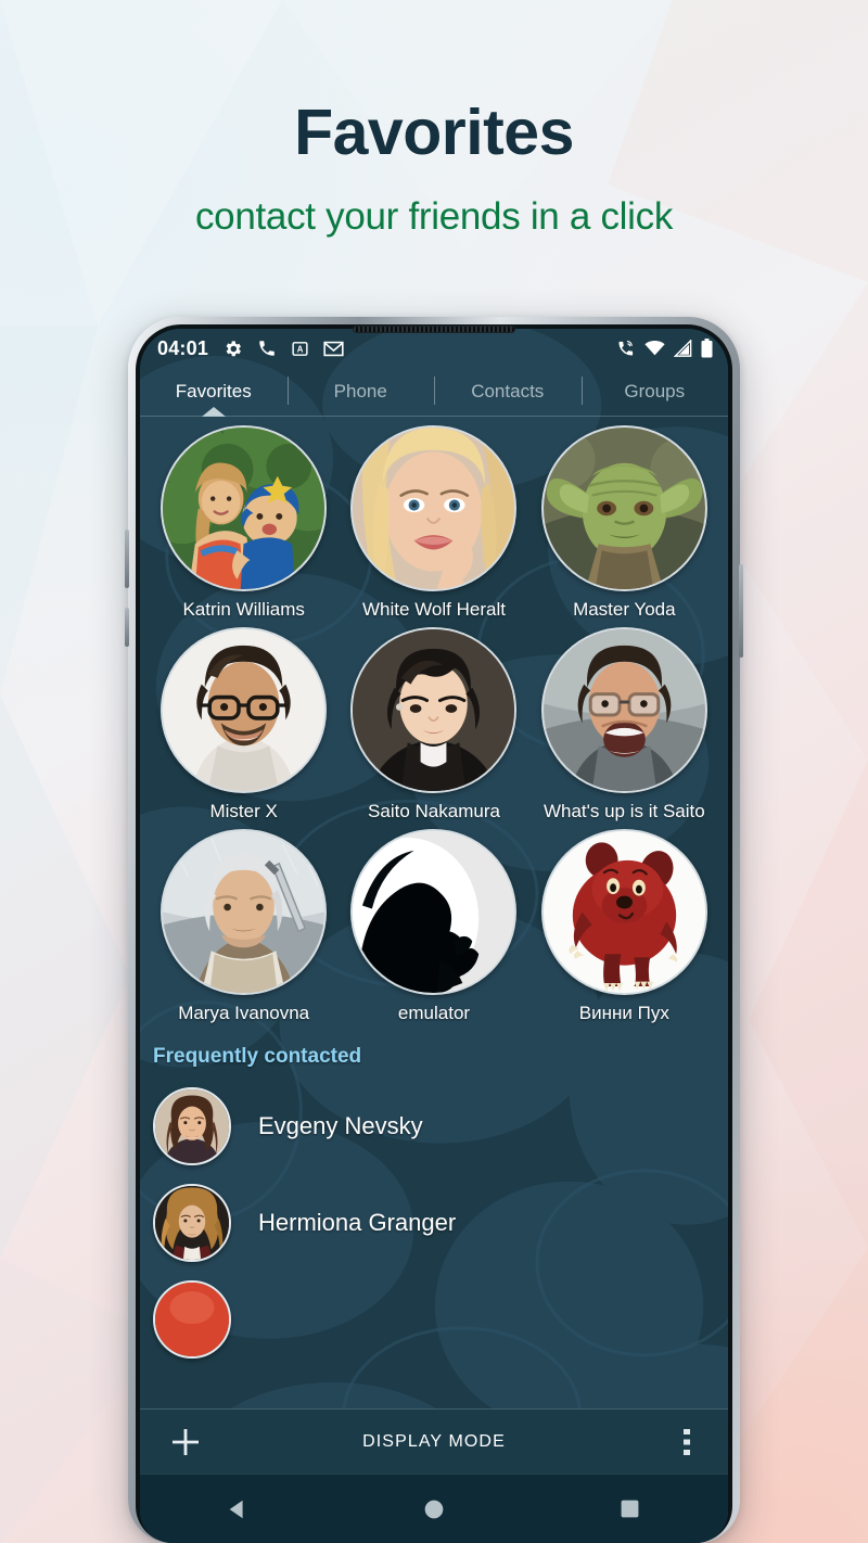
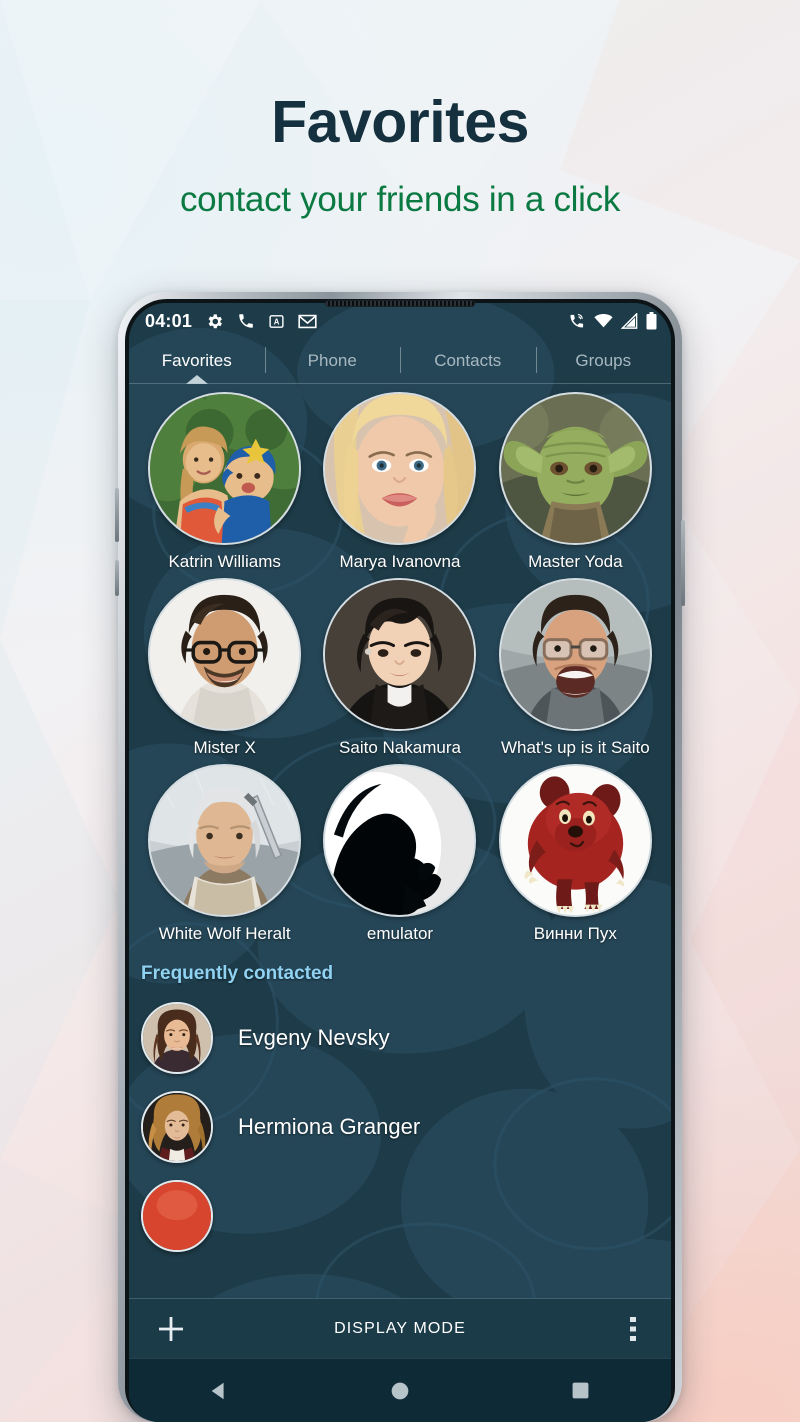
  Favorites
  contact your friends in a click
  04:01
  A
  Favorites
  Phone
  Contacts
  Groups
  Katrin Williams
- White Wolf Heralt
+ Marya Ivanovna
  Master Yoda
  Mister X
  Saito Nakamura
  What's up is it Saito
- Marya Ivanovna
+ White Wolf Heralt
  emulator
  Винни Пух
  Frequently contacted
  Evgeny Nevsky
  Hermiona Granger
  DISPLAY MODE
